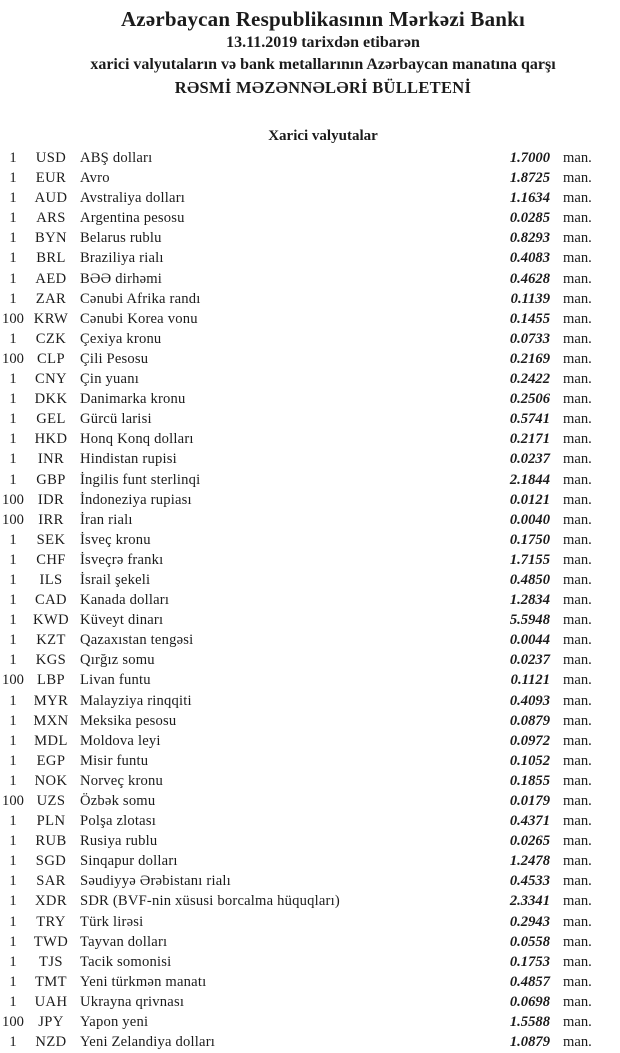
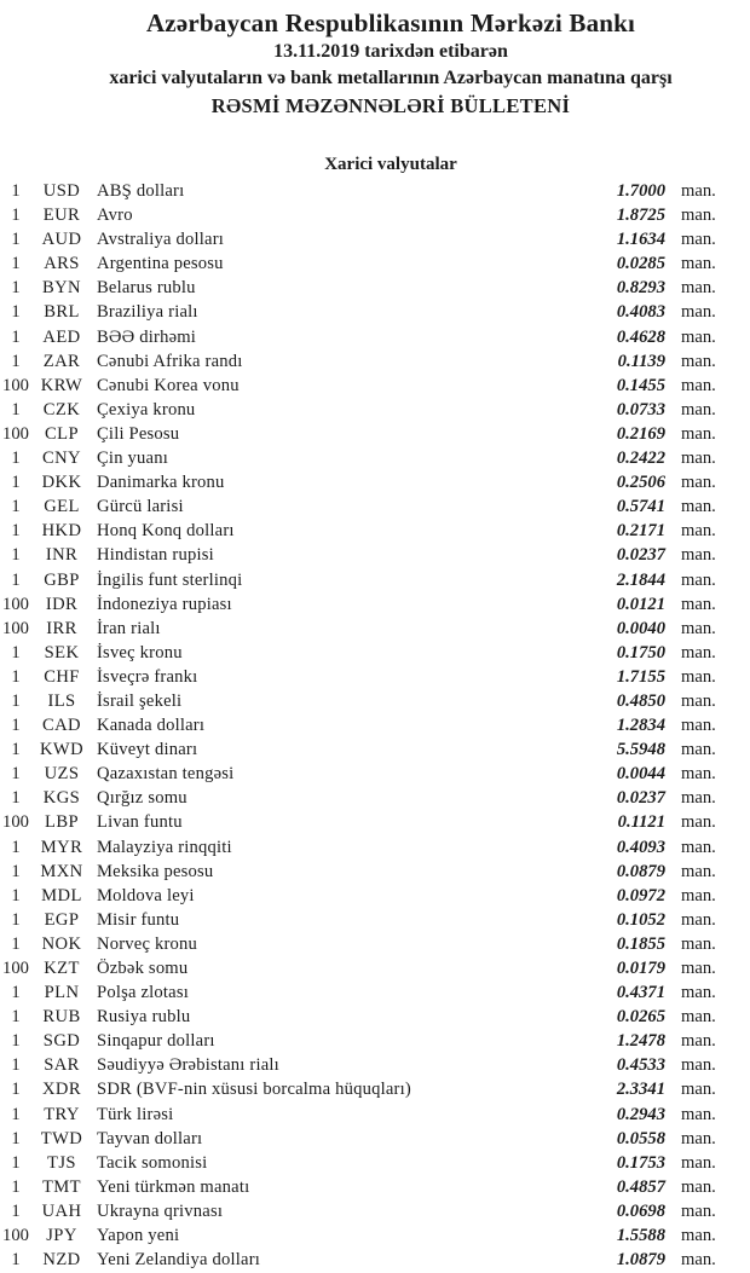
  Azərbaycan Respublikasının Mərkəzi Bankı
  13.11.2019 tarixdən etibarən
  xarici valyutaların və bank metallarının Azərbaycan manatına qarşı
  RƏSMİ MƏZƏNNƏLƏRİ BÜLLETENİ
  Xarici valyutalar
  1
  USD
  ABŞ dolları
  1.7000
  man.
  1
  EUR
  Avro
  1.8725
  man.
  1
  AUD
  Avstraliya dolları
  1.1634
  man.
  1
  ARS
  Argentina pesosu
  0.0285
  man.
  1
  BYN
  Belarus rublu
  0.8293
  man.
  1
  BRL
  Braziliya rialı
  0.4083
  man.
  1
  AED
  BƏƏ dirhəmi
  0.4628
  man.
  1
  ZAR
  Cənubi Afrika randı
  0.1139
  man.
  100
  KRW
  Cənubi Korea vonu
  0.1455
  man.
  1
  CZK
  Çexiya kronu
  0.0733
  man.
  100
  CLP
  Çili Pesosu
  0.2169
  man.
  1
  CNY
  Çin yuanı
  0.2422
  man.
  1
  DKK
  Danimarka kronu
  0.2506
  man.
  1
  GEL
  Gürcü larisi
  0.5741
  man.
  1
  HKD
  Honq Konq dolları
  0.2171
  man.
  1
  INR
  Hindistan rupisi
  0.0237
  man.
  1
  GBP
  İngilis funt sterlinqi
  2.1844
  man.
  100
  IDR
  İndoneziya rupiası
  0.0121
  man.
  100
  IRR
  İran rialı
  0.0040
  man.
  1
  SEK
  İsveç kronu
  0.1750
  man.
  1
  CHF
  İsveçrə frankı
  1.7155
  man.
  1
  ILS
  İsrail şekeli
  0.4850
  man.
  1
  CAD
  Kanada dolları
  1.2834
  man.
  1
  KWD
  Küveyt dinarı
  5.5948
  man.
  1
- KZT
+ UZS
  Qazaxıstan tengəsi
  0.0044
  man.
  1
  KGS
  Qırğız somu
  0.0237
  man.
  100
  LBP
  Livan funtu
  0.1121
  man.
  1
  MYR
  Malayziya rinqqiti
  0.4093
  man.
  1
  MXN
  Meksika pesosu
  0.0879
  man.
  1
  MDL
  Moldova leyi
  0.0972
  man.
  1
  EGP
  Misir funtu
  0.1052
  man.
  1
  NOK
  Norveç kronu
  0.1855
  man.
  100
- UZS
+ KZT
  Özbək somu
  0.0179
  man.
  1
  PLN
  Polşa zlotası
  0.4371
  man.
  1
  RUB
  Rusiya rublu
  0.0265
  man.
  1
  SGD
  Sinqapur dolları
  1.2478
  man.
  1
  SAR
  Səudiyyə Ərəbistanı rialı
  0.4533
  man.
  1
  XDR
  SDR (BVF-nin xüsusi borcalma hüquqları)
  2.3341
  man.
  1
  TRY
  Türk lirəsi
  0.2943
  man.
  1
  TWD
  Tayvan dolları
  0.0558
  man.
  1
  TJS
  Tacik somonisi
  0.1753
  man.
  1
  TMT
  Yeni türkmən manatı
  0.4857
  man.
  1
  UAH
  Ukrayna qrivnası
  0.0698
  man.
  100
  JPY
  Yapon yeni
  1.5588
  man.
  1
  NZD
  Yeni Zelandiya dolları
  1.0879
  man.
